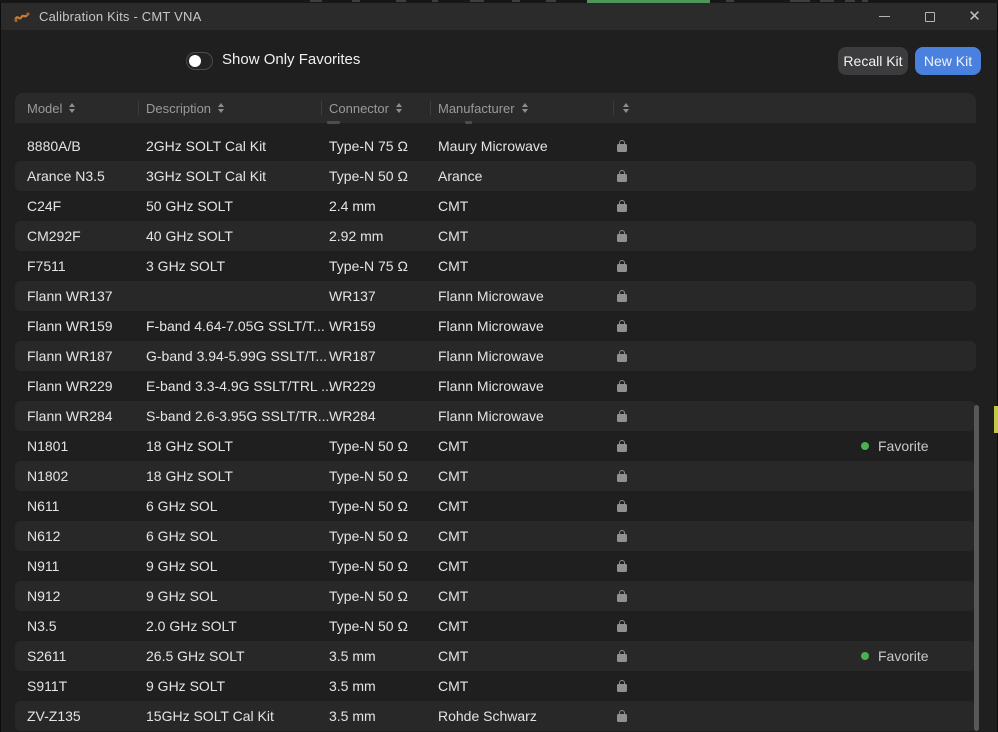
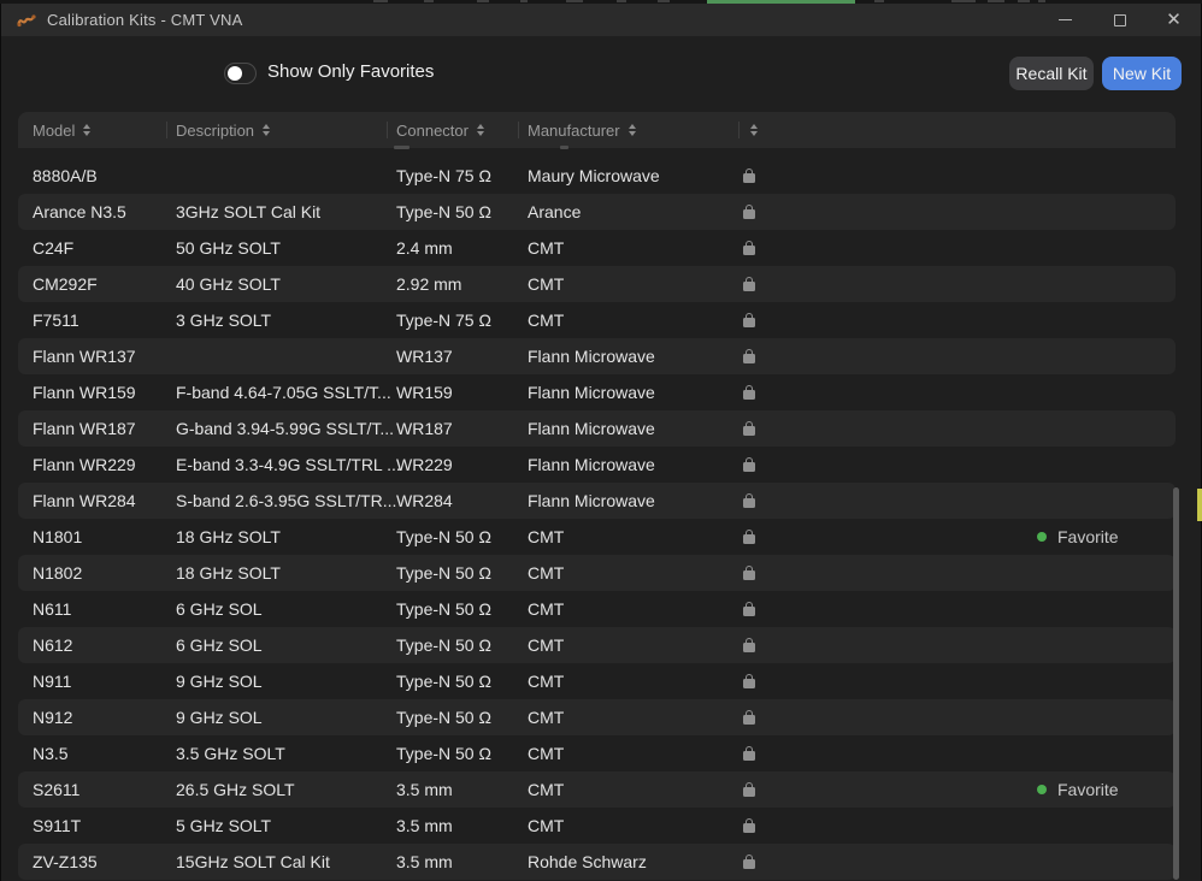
  Calibration Kits - CMT VNA
  ✕
  Show Only Favorites
  Recall Kit
  New Kit
  Model
  Description
  Connector
  Manufacturer
  8880A/B
- 2GHz SOLT Cal Kit
  Type-N 75 Ω
  Maury Microwave
  Arance N3.5
  3GHz SOLT Cal Kit
  Type-N 50 Ω
  Arance
  C24F
  50 GHz SOLT
  2.4 mm
  CMT
  CM292F
  40 GHz SOLT
  2.92 mm
  CMT
  F7511
  3 GHz SOLT
  Type-N 75 Ω
  CMT
  Flann WR137
  WR137
  Flann Microwave
  Flann WR159
  F-band 4.64-7.05G SSLT/T...
  WR159
  Flann Microwave
  Flann WR187
  G-band 3.94-5.99G SSLT/T...
  WR187
  Flann Microwave
  Flann WR229
  E-band 3.3-4.9G SSLT/TRL ...
  WR229
  Flann Microwave
  Flann WR284
  S-band 2.6-3.95G SSLT/TR...
  WR284
  Flann Microwave
  N1801
  18 GHz SOLT
  Type-N 50 Ω
  CMT
  Favorite
  N1802
  18 GHz SOLT
  Type-N 50 Ω
  CMT
  N611
  6 GHz SOL
  Type-N 50 Ω
  CMT
  N612
  6 GHz SOL
  Type-N 50 Ω
  CMT
  N911
  9 GHz SOL
  Type-N 50 Ω
  CMT
  N912
  9 GHz SOL
  Type-N 50 Ω
  CMT
  N3.5
- 2.0 GHz SOLT
+ 3.5 GHz SOLT
  Type-N 50 Ω
  CMT
  S2611
  26.5 GHz SOLT
  3.5 mm
  CMT
  Favorite
  S911T
- 9 GHz SOLT
+ 5 GHz SOLT
  3.5 mm
  CMT
  ZV-Z135
  15GHz SOLT Cal Kit
  3.5 mm
  Rohde Schwarz
